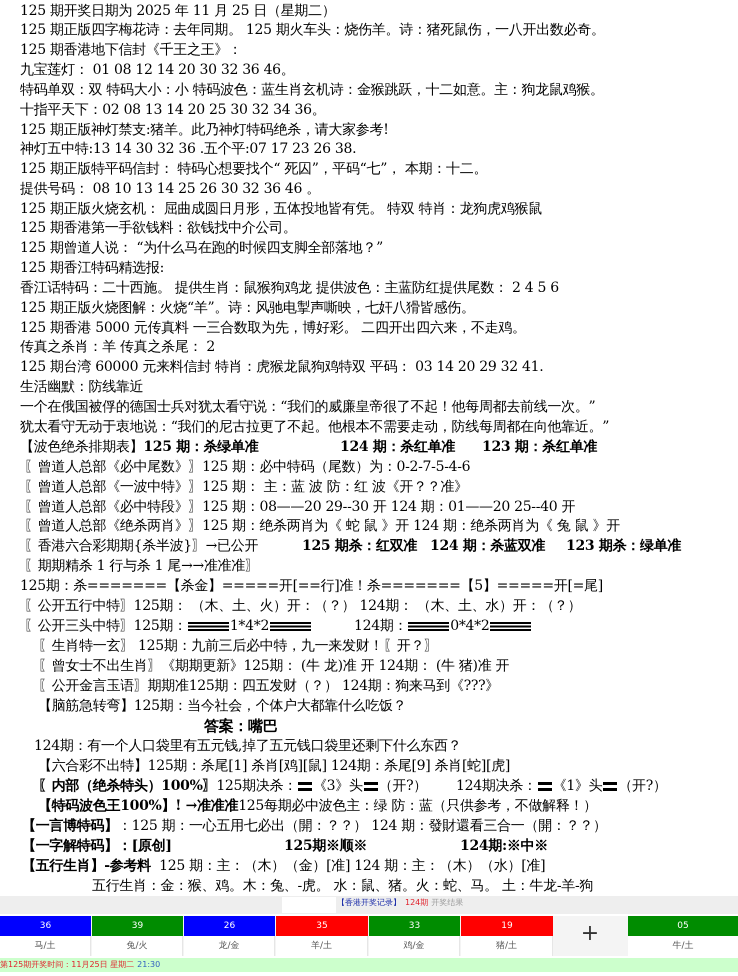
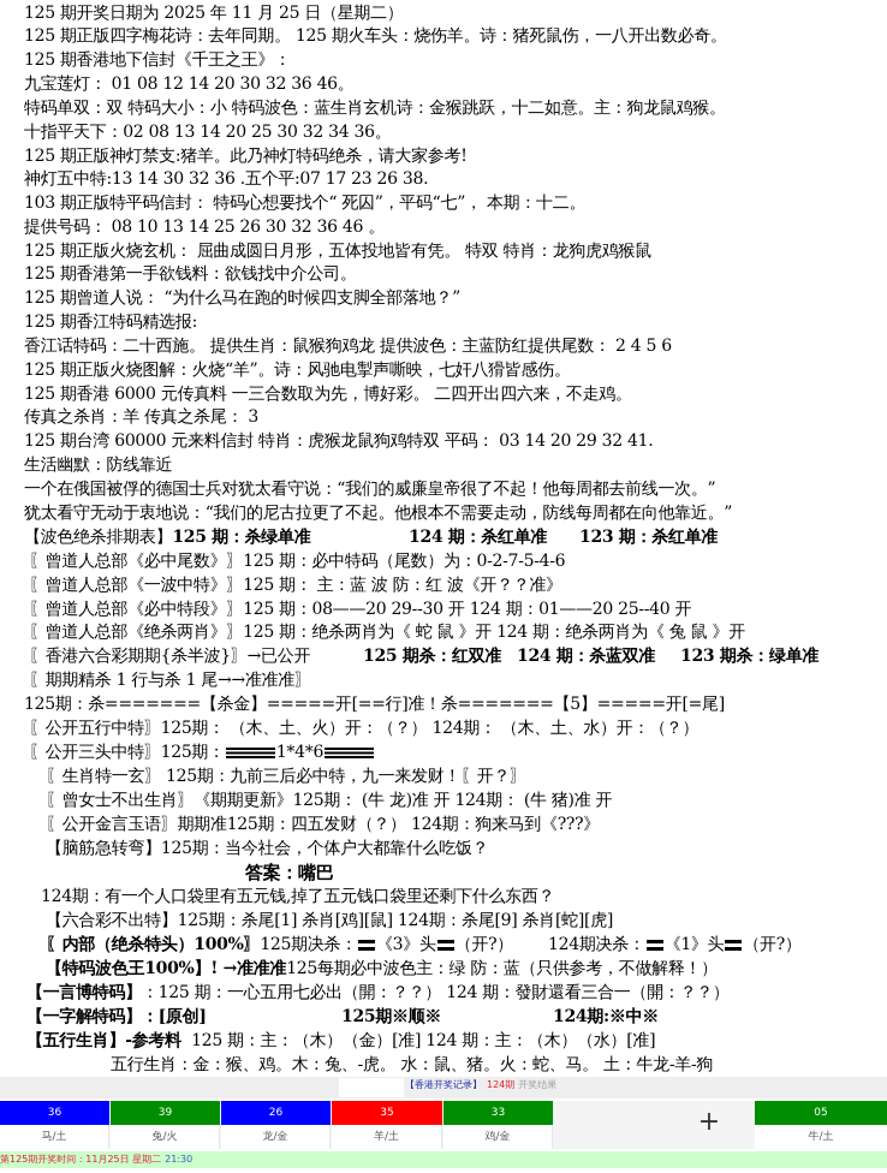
  125 期开奖日期为 2025 年 11 月 25 日（星期二）
  125 期正版四字梅花诗：去年同期。 125 期火车头：烧伤羊。诗：猪死鼠伤，一八开出数必奇。
  125 期香港地下信封《千王之王》：
  九宝莲灯： 01 08 12 14 20 30 32 36 46。
  特码单双：双 特码大小：小 特码波色：蓝生肖玄机诗：金猴跳跃，十二如意。主：狗龙鼠鸡猴。
  十指平天下：02 08 13 14 20 25 30 32 34 36。
  125 期正版神灯禁支:猪羊。此乃神灯特码绝杀，请大家参考!
  神灯五中特:13 14 30 32 36 .五个平:07 17 23 26 38.
- 125 期正版特平码信封： 特码心想要找个“ 死囚”，平码“七”， 本期：十二。
+ 103 期正版特平码信封： 特码心想要找个“ 死囚”，平码“七”， 本期：十二。
  提供号码： 08 10 13 14 25 26 30 32 36 46 。
  125 期正版火烧玄机： 屈曲成圆日月形，五体投地皆有凭。 特双 特肖：龙狗虎鸡猴鼠
  125 期香港第一手欲钱料：欲钱找中介公司。
  125 期曾道人说： “为什么马在跑的时候四支脚全部落地？”
  125 期香江特码精选报:
  香江话特码：二十西施。 提供生肖：鼠猴狗鸡龙 提供波色：主蓝防红提供尾数： 2 4 5 6
  125 期正版火烧图解：火烧“羊”。诗：风驰电掣声嘶映，七奸八猾皆感伤。
- 125 期香港 5000 元传真料 一三合数取为先，博好彩。 二四开出四六来，不走鸡。
+ 125 期香港 6000 元传真料 一三合数取为先，博好彩。 二四开出四六来，不走鸡。
- 传真之杀肖：羊 传真之杀尾： 2
+ 传真之杀肖：羊 传真之杀尾： 3
  125 期台湾 60000 元来料信封 特肖：虎猴龙鼠狗鸡特双 平码： 03 14 20 29 32 41.
  生活幽默：防线靠近
  一个在俄国被俘的德国士兵对犹太看守说：“我们的威廉皇帝很了不起！他每周都去前线一次。”
  犹太看守无动于衷地说：“我们的尼古拉更了不起。他根本不需要走动，防线每周都在向他靠近。”
  【波色绝杀排期表】125 期：杀绿单准
  124 期：杀红单准
  123 期：杀红单准
  〖曾道人总部《必中尾数》〗125 期：必中特码（尾数）为：0-2-7-5-4-6
  〖曾道人总部《一波中特》〗125 期： 主：蓝 波 防：红 波《开？？准》
  〖曾道人总部《必中特段》〗125 期：08——20 29--30 开 124 期：01——20 25--40 开
  〖曾道人总部《绝杀两肖》〗125 期：绝杀两肖为《 蛇 鼠 》开 124 期：绝杀两肖为《 兔 鼠 》开
  〖香港六合彩期期{杀半波}〗→已公开
  125 期杀：红双准
  124 期：杀蓝双准
  123 期杀：绿单准
  〖期期精杀 1 行与杀 1 尾→→准准准〗
  125期：杀=======【杀金】=====开[==行]准！杀=======【5】=====开[=尾]
  〖公开五行中特〗125期： （木、土、火）开：（？） 124期： （木、土、水）开：（？）
- 〖公开三头中特〗125期： 1*4*2
+ 〖公开三头中特〗125期： 1*4*6
- 124期： 0*4*2
  〖生肖特一玄〗 125期：九前三后必中特，九一来发财！〖开？〗
  〖曾女士不出生肖〗《期期更新》125期： (牛 龙)准 开 124期： (牛 猪)准 开
  〖公开金言玉语〗期期准125期：四五发财（？） 124期：狗来马到《???》
  【脑筋急转弯】125期：当今社会，个体户大都靠什么吃饭？
  答案：嘴巴
  124期：有一个人口袋里有五元钱,掉了五元钱口袋里还剩下什么东西？
  【六合彩不出特】125期：杀尾[1] 杀肖[鸡][鼠] 124期：杀尾[9] 杀肖[蛇][虎]
  〖内部（绝杀特头）100%〗125期决杀： 《3》头 （开?）
  124期决杀： 《1》头 （开?）
  【特码波色王100%】! →准准准125每期必中波色主：绿 防：蓝（只供参考，不做解释！）
  【一言博特码】：125 期：一心五用七必出（開：？？） 124 期：發財還看三合一（開：？？）
  【一字解特码】：[原创]
  125期※顺※
  124期:※中※
  【五行生肖】-参考料 125 期：主：（木）（金）[准] 124 期：主：（木）（水）[准]
  五行生肖：金：猴、鸡。木：兔、-虎。 水：鼠、猪。火：蛇、马。 土：牛龙-羊-狗
  【香港开奖记录】 124期 开奖结果
  36
  马/土
  39
  兔/火
  26
  龙/金
  35
  羊/土
  33
  鸡/金
- 19
- 猪/土
  +
  05
  牛/土
  第125期开奖时间：11月25日 星期二 21:30
